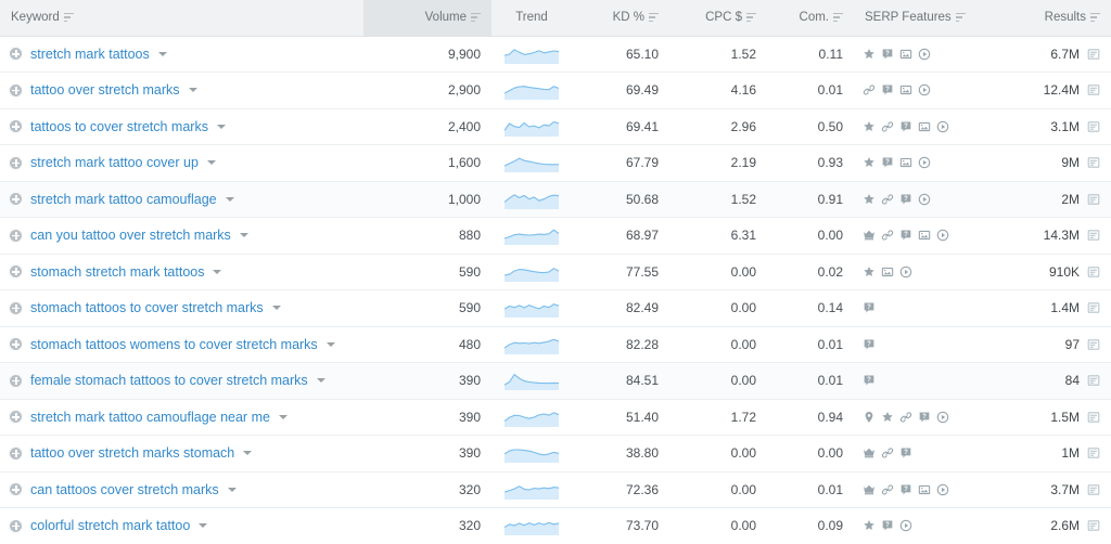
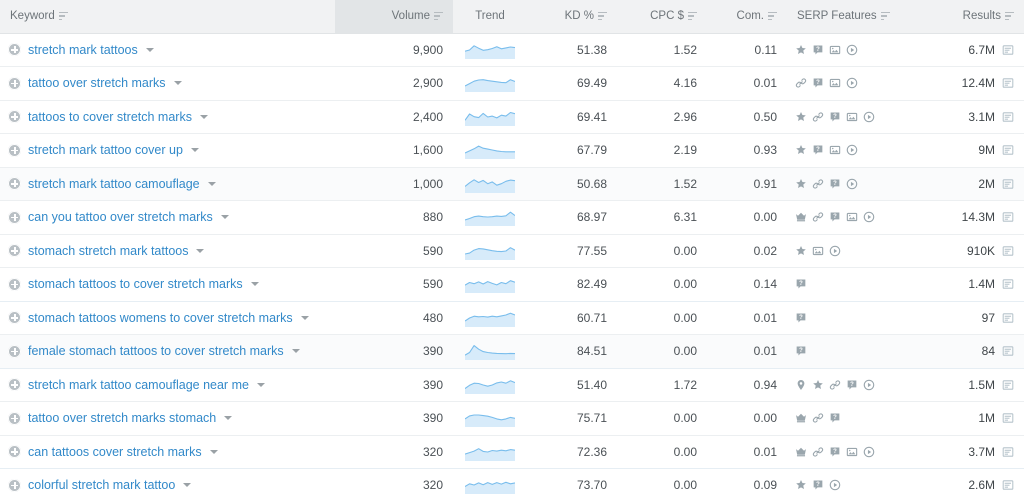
  Keyword	Volume	Trend	KD %	CPC $	Com.	SERP Features	Results
- stretch mark tattoos	9,900		65.10	1.52	0.11		6.7M
+ stretch mark tattoos	9,900		51.38	1.52	0.11		6.7M
  tattoo over stretch marks	2,900		69.49	4.16	0.01		12.4M
  tattoos to cover stretch marks	2,400		69.41	2.96	0.50		3.1M
  stretch mark tattoo cover up	1,600		67.79	2.19	0.93		9M
  stretch mark tattoo camouflage	1,000		50.68	1.52	0.91		2M
  can you tattoo over stretch marks	880		68.97	6.31	0.00		14.3M
  stomach stretch mark tattoos	590		77.55	0.00	0.02		910K
  stomach tattoos to cover stretch marks	590		82.49	0.00	0.14		1.4M
- stomach tattoos womens to cover stretch marks	480		82.28	0.00	0.01		97
+ stomach tattoos womens to cover stretch marks	480		60.71	0.00	0.01		97
  female stomach tattoos to cover stretch marks	390		84.51	0.00	0.01		84
  stretch mark tattoo camouflage near me	390		51.40	1.72	0.94		1.5M
- tattoo over stretch marks stomach	390		38.80	0.00	0.00		1M
+ tattoo over stretch marks stomach	390		75.71	0.00	0.00		1M
  can tattoos cover stretch marks	320		72.36	0.00	0.01		3.7M
  colorful stretch mark tattoo	320		73.70	0.00	0.09		2.6M
